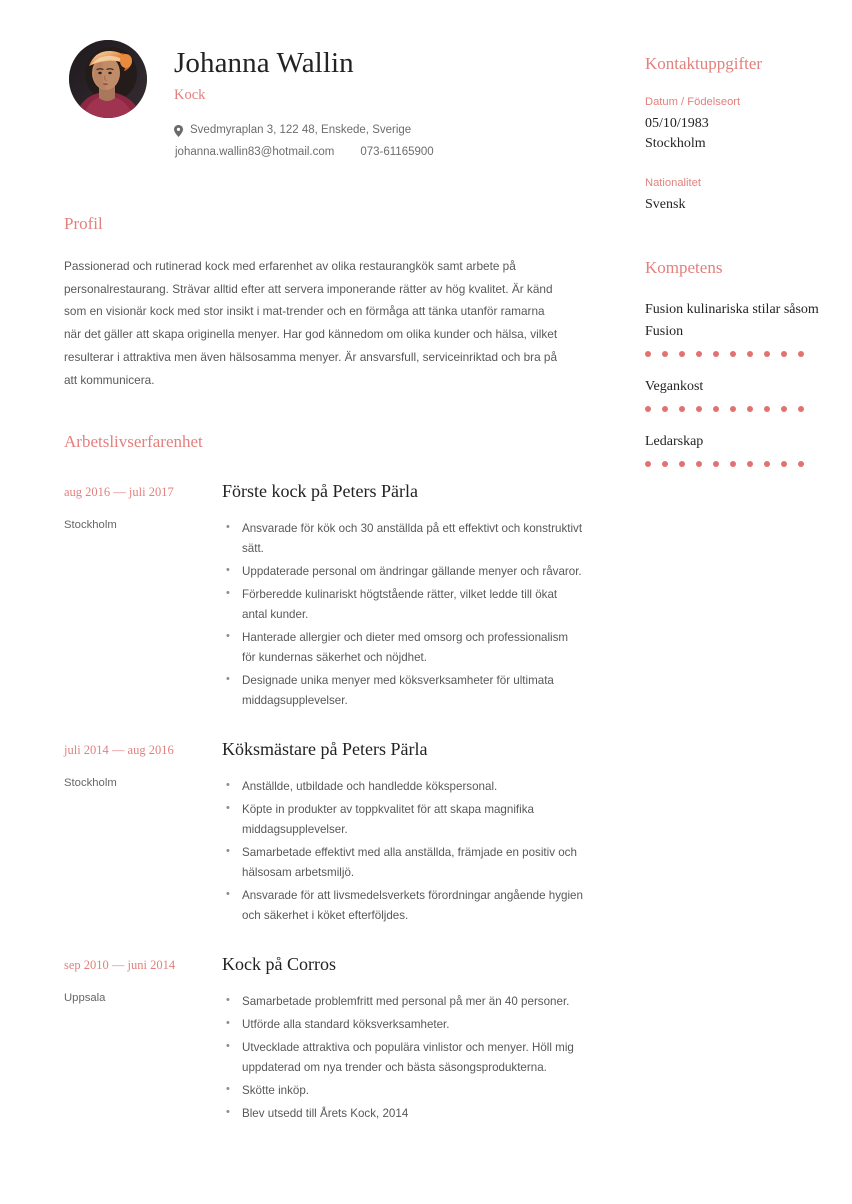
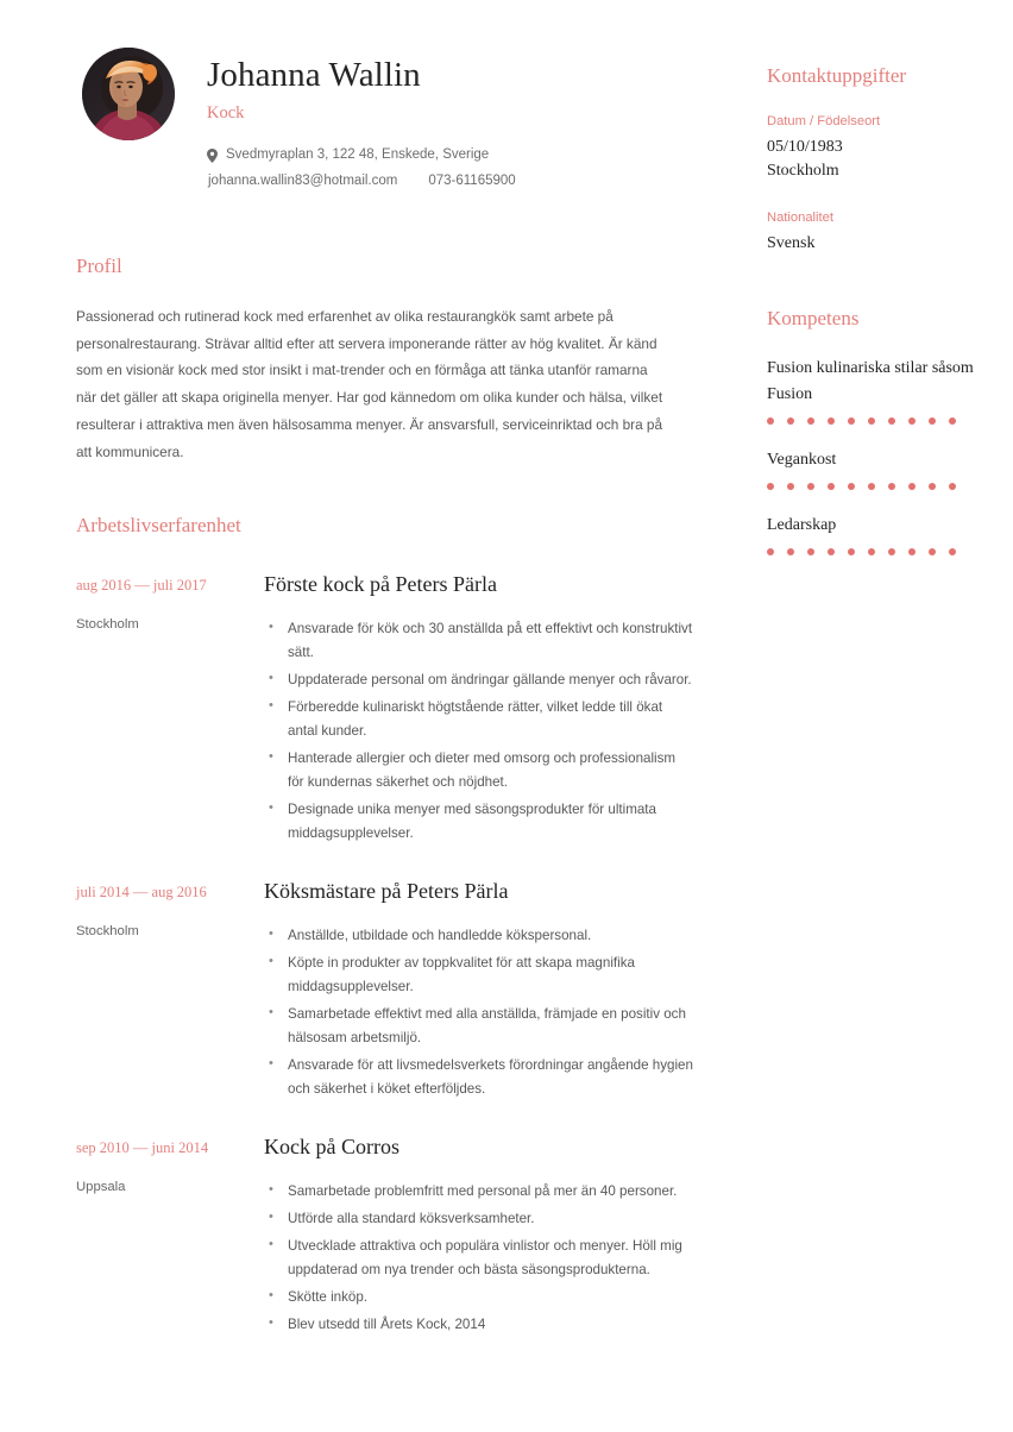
  Johanna Wallin
  Kock
  Svedmyraplan 3, 122 48, Enskede, Sverige
  johanna.wallin83@hotmail.com
  073-61165900
  Profil
  Passionerad och rutinerad kock med erfarenhet av olika restaurangkök samt arbete på personalrestaurang. Strävar alltid efter att servera imponerande rätter av hög kvalitet. Är känd som en visionär kock med stor insikt i mat-trender och en förmåga att tänka utanför ramarna när det gäller att skapa originella menyer. Har god kännedom om olika kunder och hälsa, vilket resulterar i attraktiva men även hälsosamma menyer. Är ansvarsfull, serviceinriktad och bra på att kommunicera.
  Arbetslivserfarenhet
  aug 2016 — juli 2017
  Stockholm
  Förste kock på Peters Pärla
  Ansvarade för kök och 30 anställda på ett effektivt och konstruktivt sätt.
  Uppdaterade personal om ändringar gällande menyer och råvaror.
  Förberedde kulinariskt högtstående rätter, vilket ledde till ökat antal kunder.
  Hanterade allergier och dieter med omsorg och professionalism för kundernas säkerhet och nöjdhet.
- Designade unika menyer med köksverksamheter för ultimata middagsupplevelser.
+ Designade unika menyer med säsongsprodukter för ultimata middagsupplevelser.
  juli 2014 — aug 2016
  Stockholm
  Köksmästare på Peters Pärla
  Anställde, utbildade och handledde kökspersonal.
  Köpte in produkter av toppkvalitet för att skapa magnifika middagsupplevelser.
  Samarbetade effektivt med alla anställda, främjade en positiv och hälsosam arbetsmiljö.
  Ansvarade för att livsmedelsverkets förordningar angående hygien och säkerhet i köket efterföljdes.
  sep 2010 — juni 2014
  Uppsala
  Kock på Corros
  Samarbetade problemfritt med personal på mer än 40 personer.
  Utförde alla standard köksverksamheter.
  Utvecklade attraktiva och populära vinlistor och menyer. Höll mig uppdaterad om nya trender och bästa säsongsprodukterna.
  Skötte inköp.
  Blev utsedd till Årets Kock, 2014
  Kontaktuppgifter
  Datum / Födelseort
  05/10/1983
  Stockholm
  Nationalitet
  Svensk
  Kompetens
  Fusion kulinariska stilar såsom Fusion
  Vegankost
  Ledarskap
